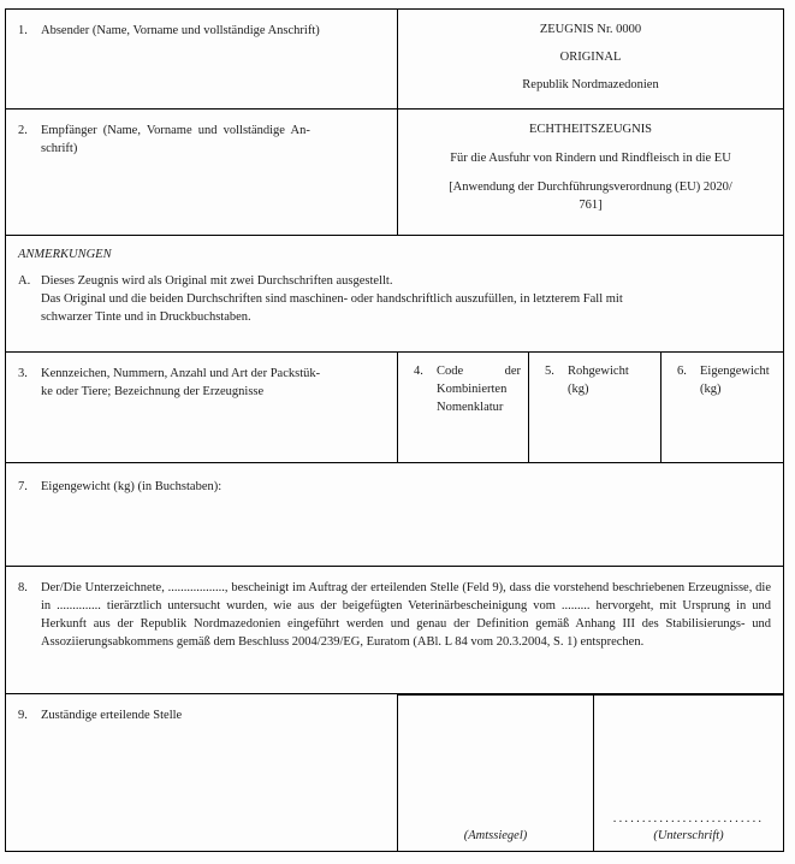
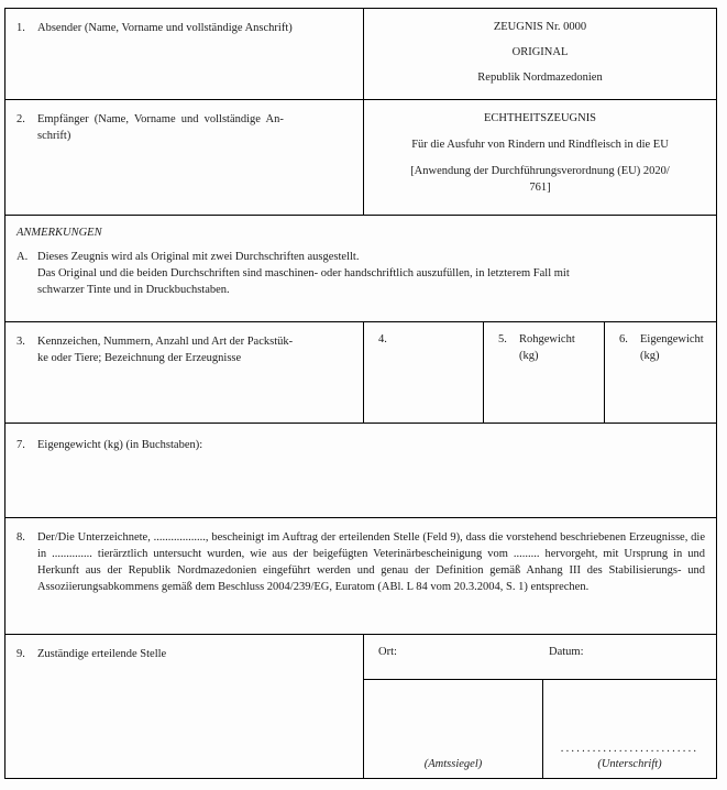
  1.
  Absender (Name, Vorname und vollständige Anschrift)
  ZEUGNIS Nr. 0000
  ORIGINAL
  Republik Nordmazedonien
  2.
  Empfänger (Name, Vorname und vollständige An-
  schrift)
  ECHTHEITSZEUGNIS
  Für die Ausfuhr von Rindern und Rindfleisch in die EU
  [Anwendung der Durchführungsverordnung (EU) 2020/
  761]
  ANMERKUNGEN
  A.
  Dieses Zeugnis wird als Original mit zwei Durchschriften ausgestellt.
  Das Original und die beiden Durchschriften sind maschinen- oder handschriftlich auszufüllen, in letzterem Fall mit
  schwarzer Tinte und in Druckbuchstaben.
  3.
  Kennzeichen, Nummern, Anzahl und Art der Packstük-
  ke oder Tiere; Bezeichnung der Erzeugnisse
  4.
- Code der Kombinierten Nomenklatur
  5.
  Rohgewicht
  (kg)
  6.
  Eigengewicht
  (kg)
  7.
  Eigengewicht (kg) (in Buchstaben):
  8.
  Der/Die Unterzeichnete, .................., bescheinigt im Auftrag der erteilenden Stelle (Feld 9), dass die vorstehend beschriebenen Erzeugnisse, die in .............. tierärztlich untersucht wurden, wie aus der beigefügten Veterinärbe­scheinigung vom ......... hervorgeht, mit Ursprung in und Herkunft aus der Republik Nordmazedonien eingeführt werden und genau der Definition gemäß Anhang III des Stabilisierungs- und Assoziierungsabkommens gemäß dem Beschluss 2004/239/EG, Euratom (ABl. L 84 vom 20.3.2004, S. 1) entsprechen.
  9.
  Zuständige erteilende Stelle
+ Ort:
+ Datum:
  (Amtssiegel)
  ..........................
  (Unterschrift)
